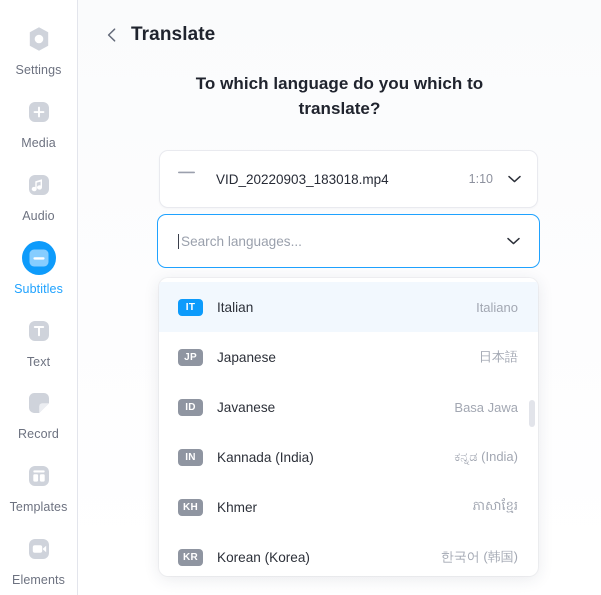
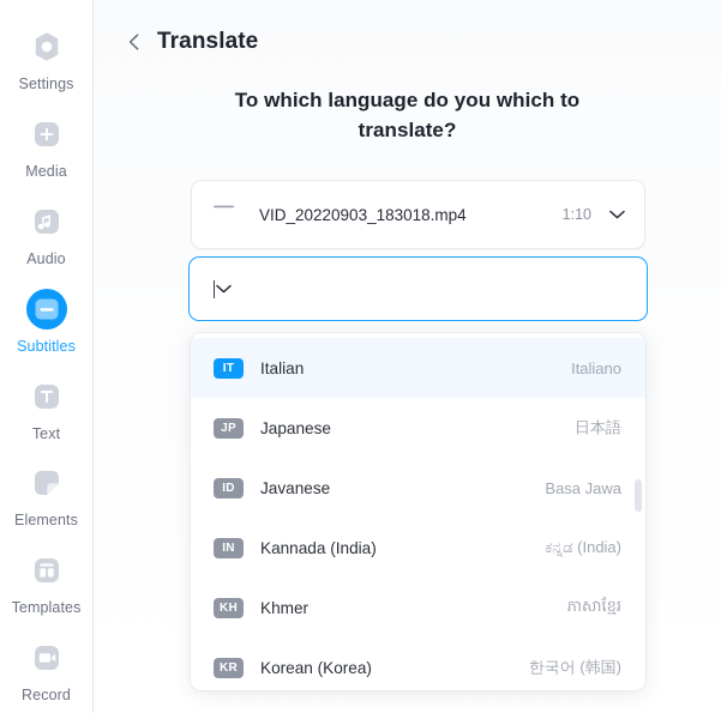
  Settings
  Media
  Audio
  Subtitles
  Text
- Record
+ Elements
  Templates
- Elements
+ Record
  Translate
  To which language do you which to translate?
  VID_20220903_183018.mp4
  1:10
- Search languages...
  IT
  Italian
  Italiano
  JP
  Japanese
  日本語
  ID
  Javanese
  Basa Jawa
  IN
  Kannada (India)
  ಕನ್ನಡ (India)
  KH
  Khmer
  ភាសាខ្មែរ
  KR
  Korean (Korea)
  한국어 (韩国)
